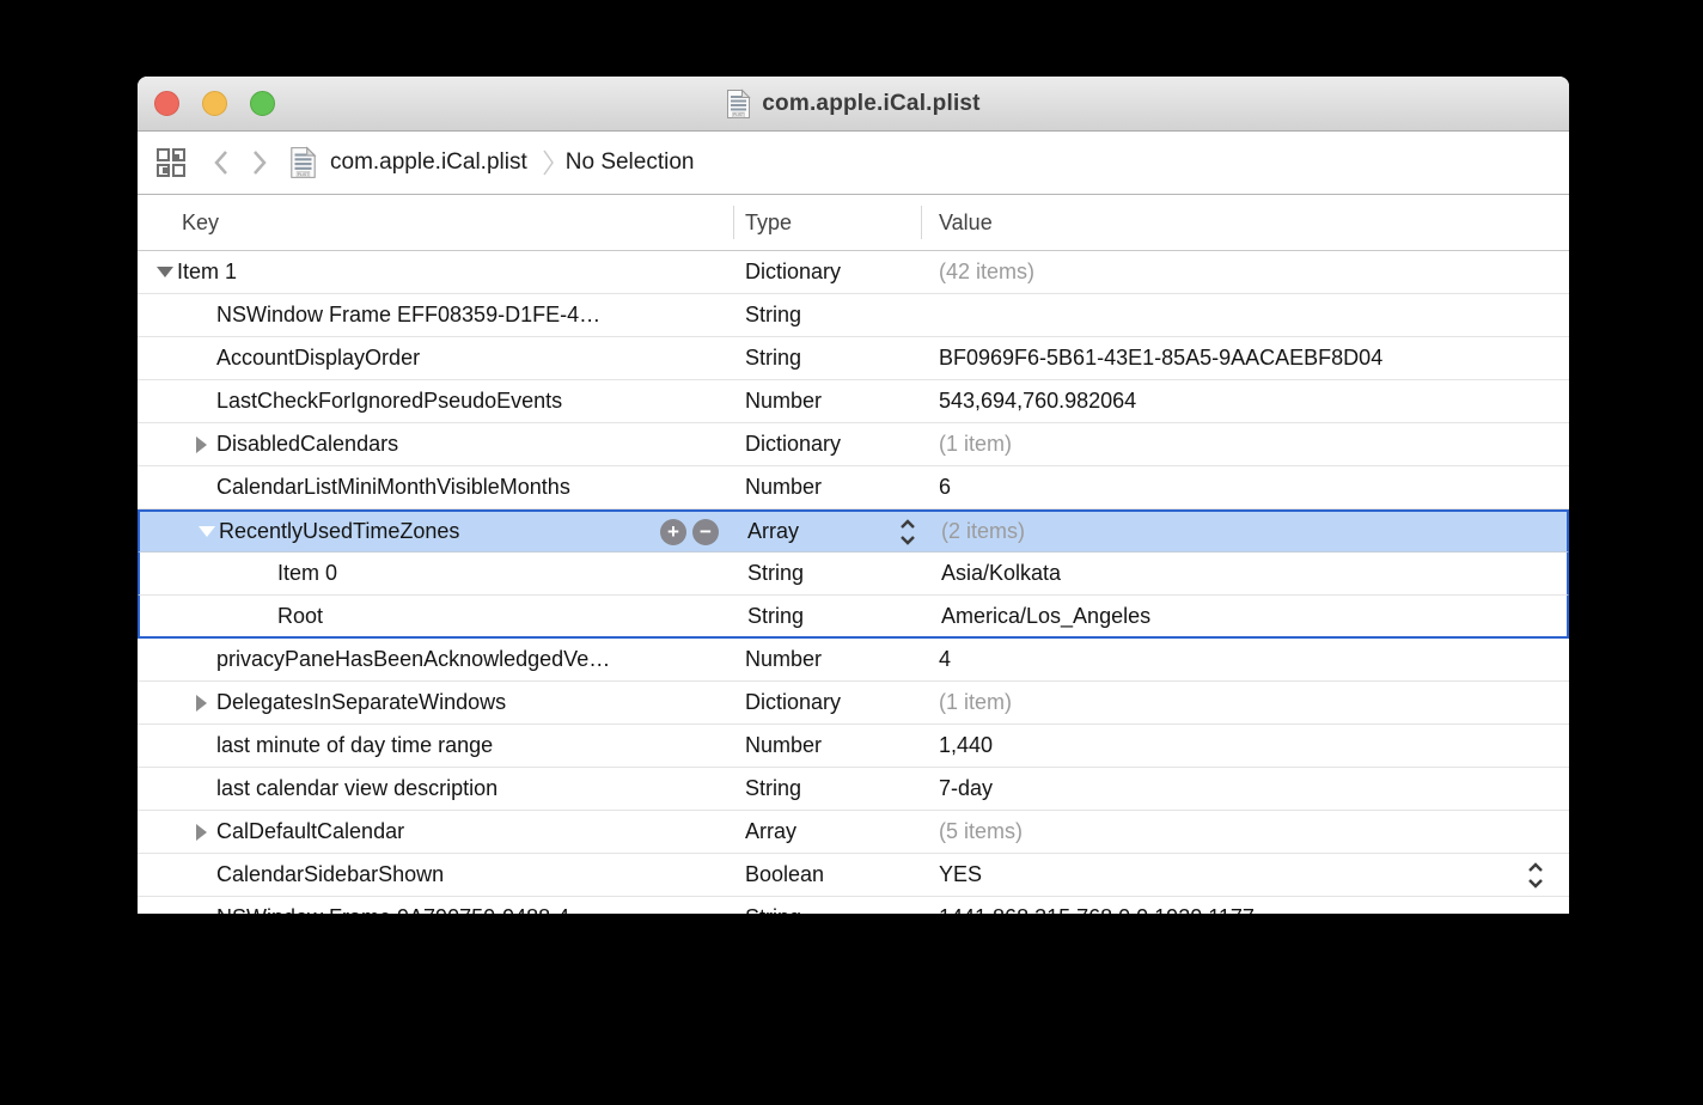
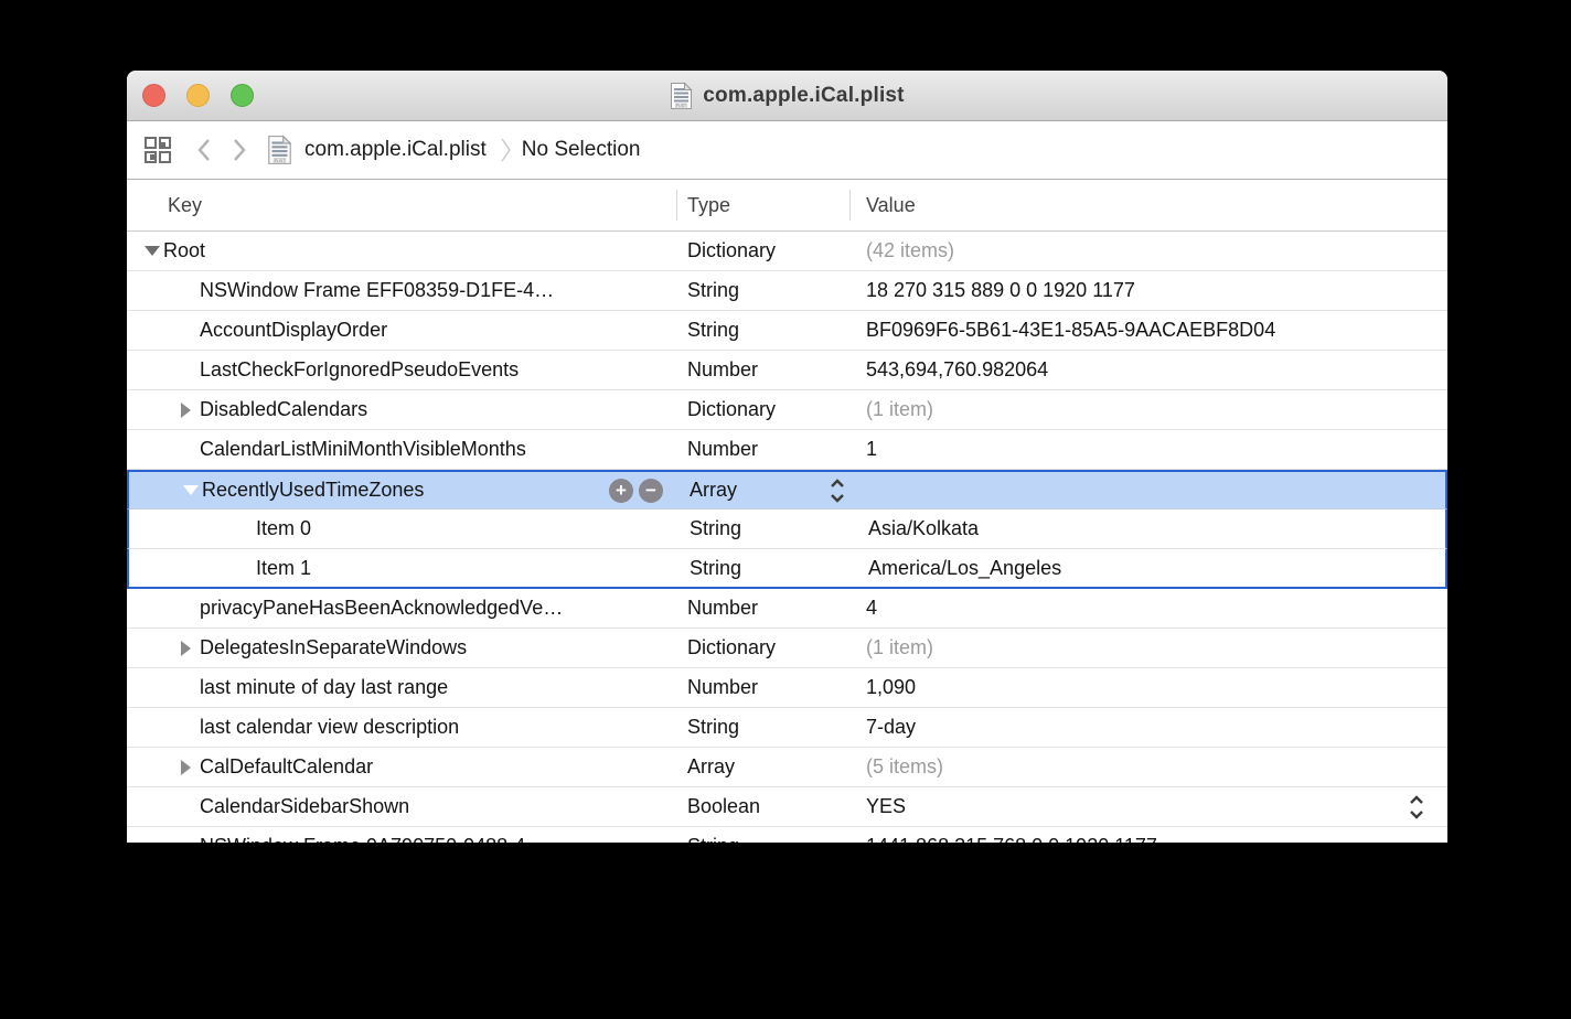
  com.apple.iCal.plist
  com.apple.iCal.plist
  No Selection
  Key
  Type
  Value
- Item 1
+ Root
  Dictionary
  (42 items)
  NSWindow Frame EFF08359-D1FE-4…
  String
+ 18 270 315 889 0 0 1920 1177
  AccountDisplayOrder
  String
  BF0969F6-5B61-43E1-85A5-9AACAEBF8D04
  LastCheckForIgnoredPseudoEvents
  Number
  543,694,760.982064
  DisabledCalendars
  Dictionary
  (1 item)
  CalendarListMiniMonthVisibleMonths
  Number
- 6
+ 1
  RecentlyUsedTimeZones
  +
  −
  Array
- (2 items)
  Item 0
  String
  Asia/Kolkata
- Root
+ Item 1
  String
  America/Los_Angeles
  privacyPaneHasBeenAcknowledgedVe…
  Number
  4
  DelegatesInSeparateWindows
  Dictionary
  (1 item)
- last minute of day time range
+ last minute of day last range
  Number
- 1,440
+ 1,090
  last calendar view description
  String
  7-day
  CalDefaultCalendar
  Array
  (5 items)
  CalendarSidebarShown
  Boolean
  YES
